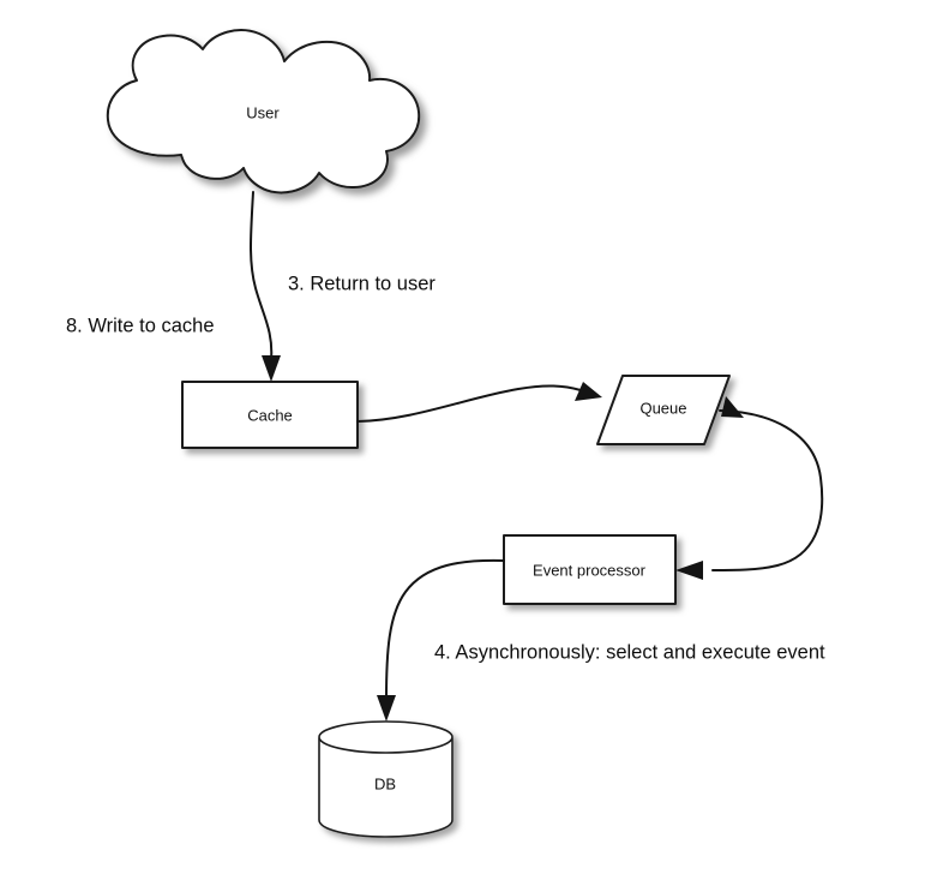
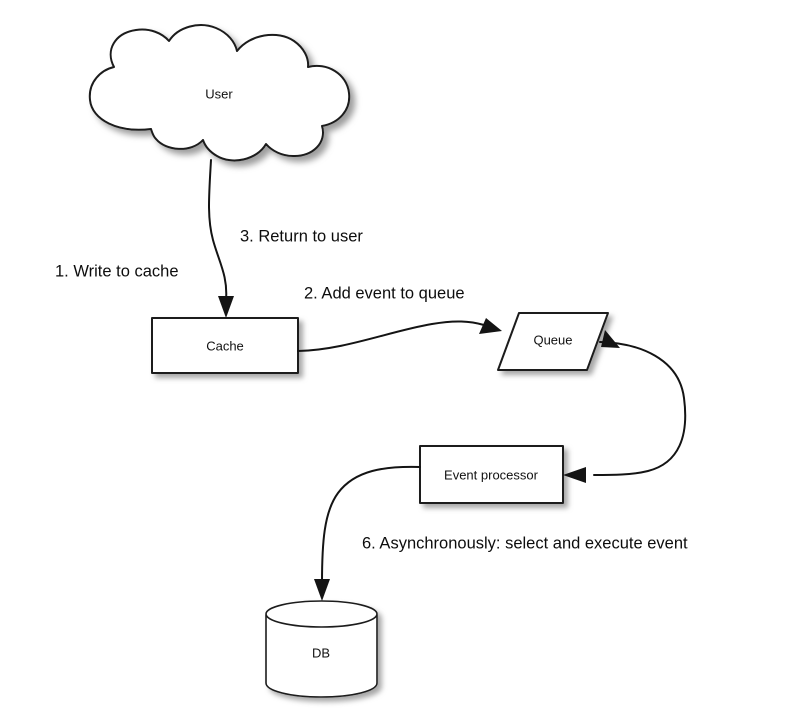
  User
  Cache
  Queue
  Event processor
  DB
- 8. Write to cache
+ 1. Write to cache
+ 2. Add event to queue
  3. Return to user
- 4. Asynchronously: select and execute event
+ 6. Asynchronously: select and execute event
